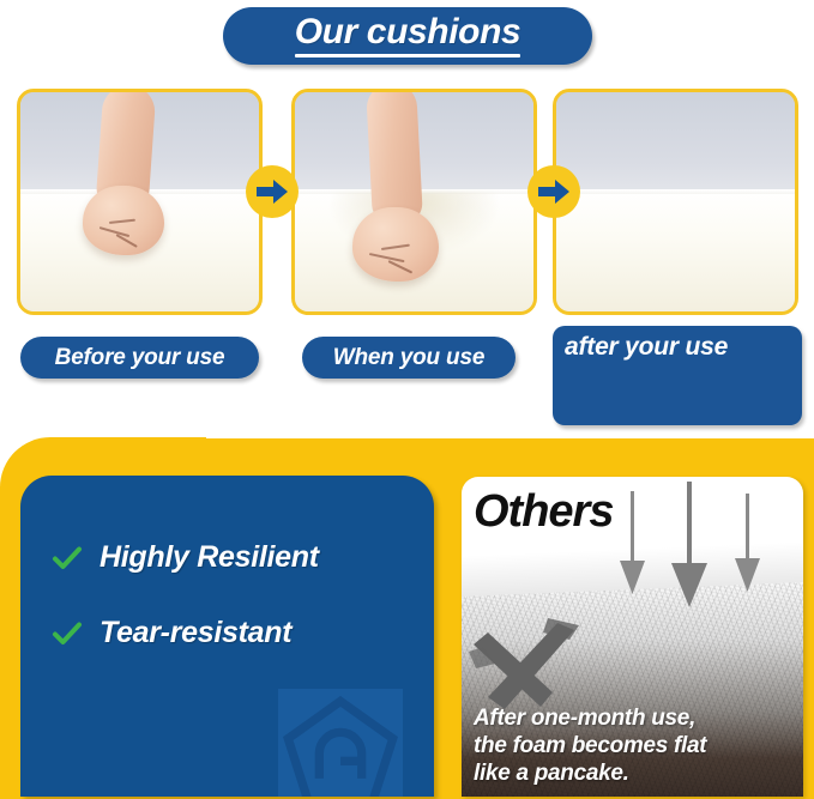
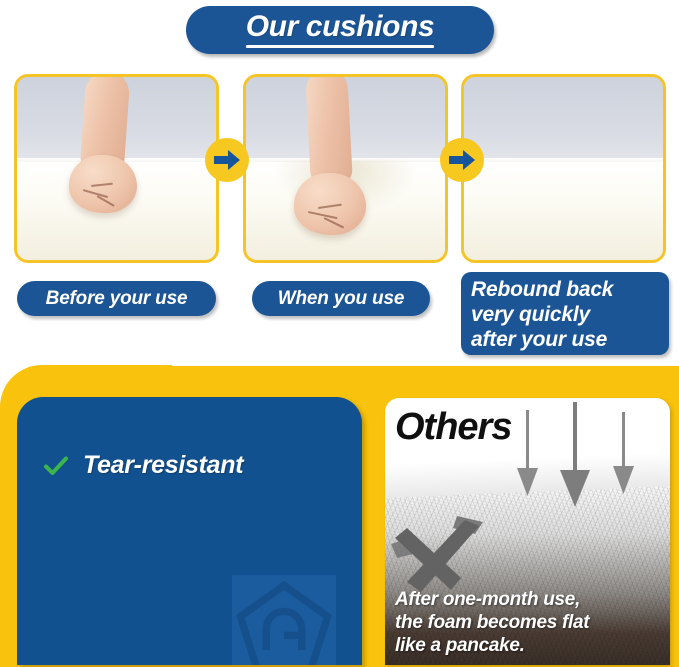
  Our cushions
  Before your use
  When you use
+ Rebound back
+ very quickly
  after your use
- Highly Resilient
  Tear-resistant
  Others
  After one-month use,
  the foam becomes flat
  like a pancake.
